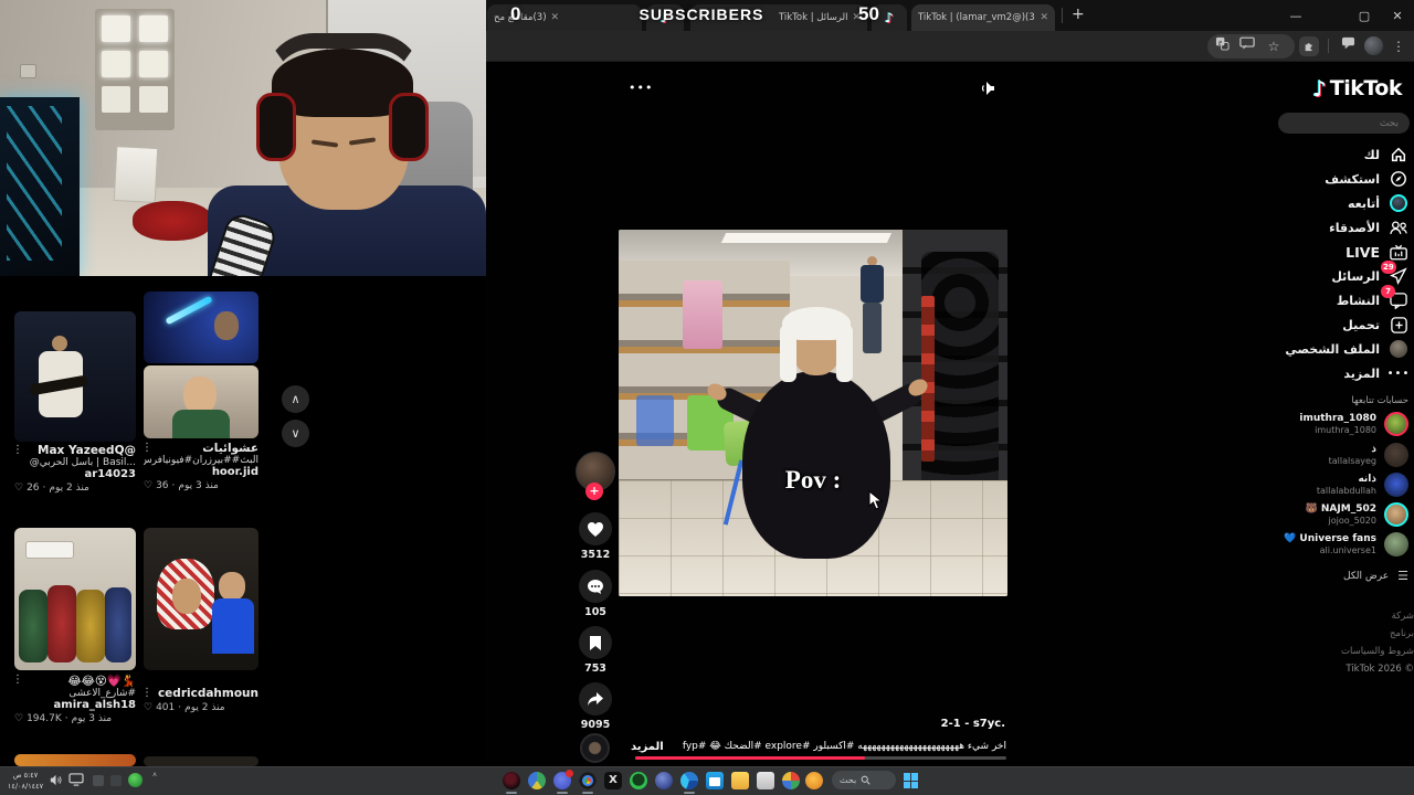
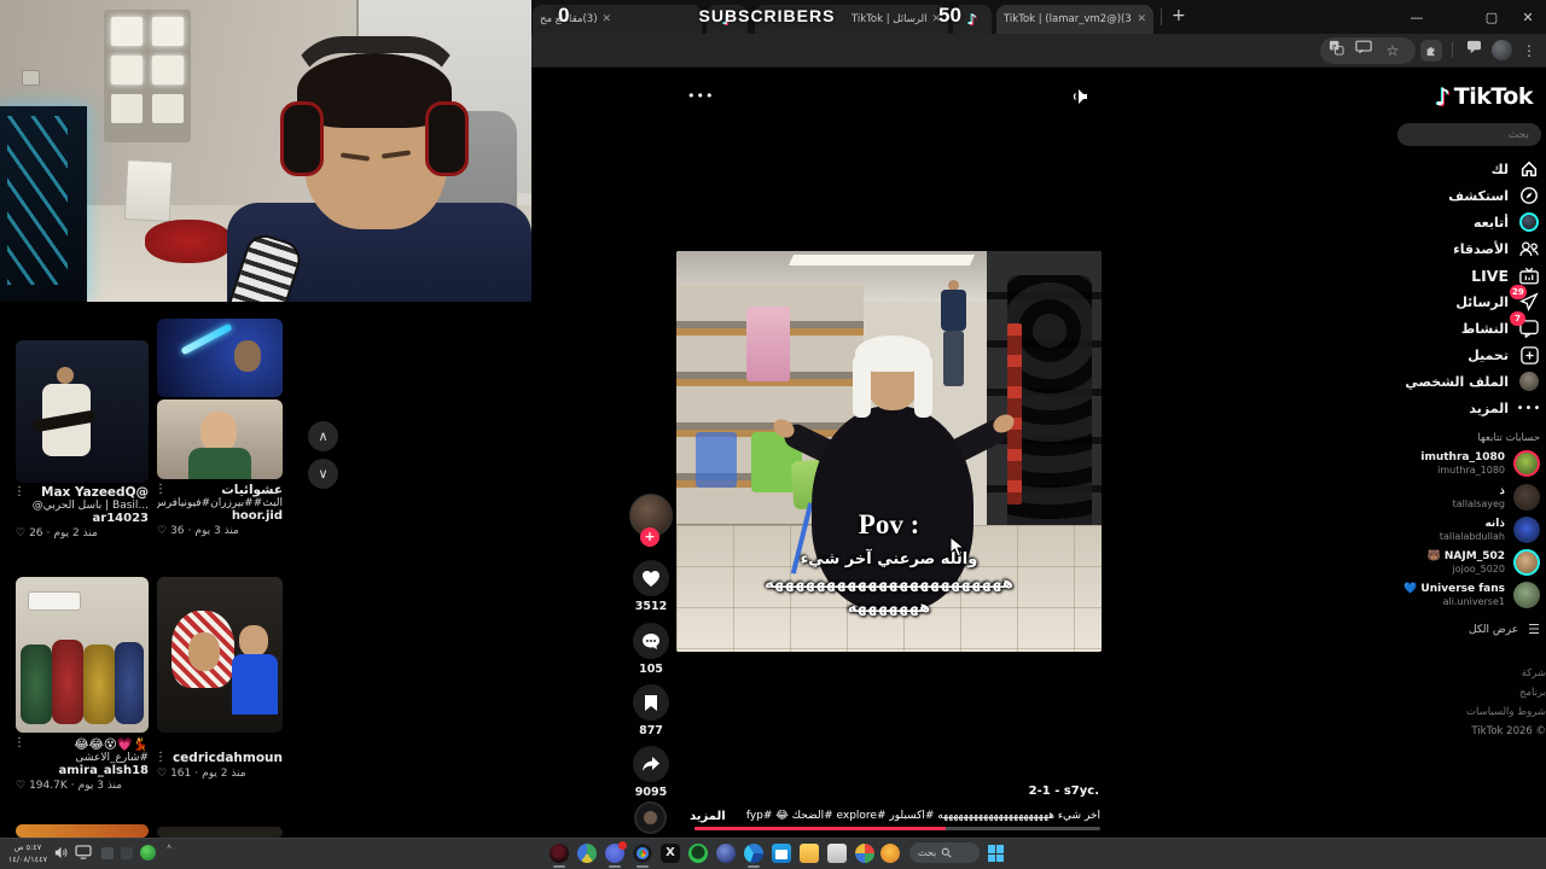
  (3)مقاطع مح
  ✕
  ♪
  TikTok | الرسائل
  ✕
  ♪
  TikTok | (lamar_vm2@) 3)
  ✕
  +
  —
  ▢
  ✕
  0
  SUBSCRIBERS
  50
  a
  ☆
  ⋮
  •••
  Pov :
+ والله صرعني آخر شيء
+ هههههههههههههههههههههههه
+ هههههههه
  +
  3512
  105
- 753
+ 877
  9095
  2-1 - s7yc.
  آخر شيء ههههههههههههههههههههههه #اكسبلور #explore #الضحك 😂 #fyp
  المزيد
  ♪
  TikTok
  لك
  استكشف
  أتابعه
  الأصدقاء
  LIVE
  29
  الرسائل
  7
  النشاط
  تحميل
  الملف الشخصي
  •••
  المزيد
  حسابات تتابعها
  imuthra_1080
  imuthra_1080
  ذ
  tallalsayeg
  ذانه
  tallalabdullah
  🐻 NAJM_502
  jojoo_5020
  💙 Universe fans
  ali.universe1
  ☰
  عرض الكل
  شركة
  برنامج
  شروط والسياسات
  TikTok 2026 ©
  ⋮
  Max YazeedQ@
  @باسل الحربي | Basil...
  ar14023
  ♡
  26
  ·
  منذ 2 يوم
  ⋮
  عشوائيات
  البث##بيرزران#فيونيافرس
  hoor.jid
  ♡
  36
  ·
  منذ 3 يوم
  ⋮
  💃💗😵😂😂
  #شارع_الاعشى
  amira_alsh18
  ♡
  194.7K
  ·
  منذ 3 يوم
  ⋮
  cedricdahmoun
  ♡
- 401
+ 161
  ·
  منذ 2 يوم
  ∧
  ∨
  ٥:٤٧ ص
  ١٤/٠٨/١٤٤٧
  ＾
  X
  بحث
